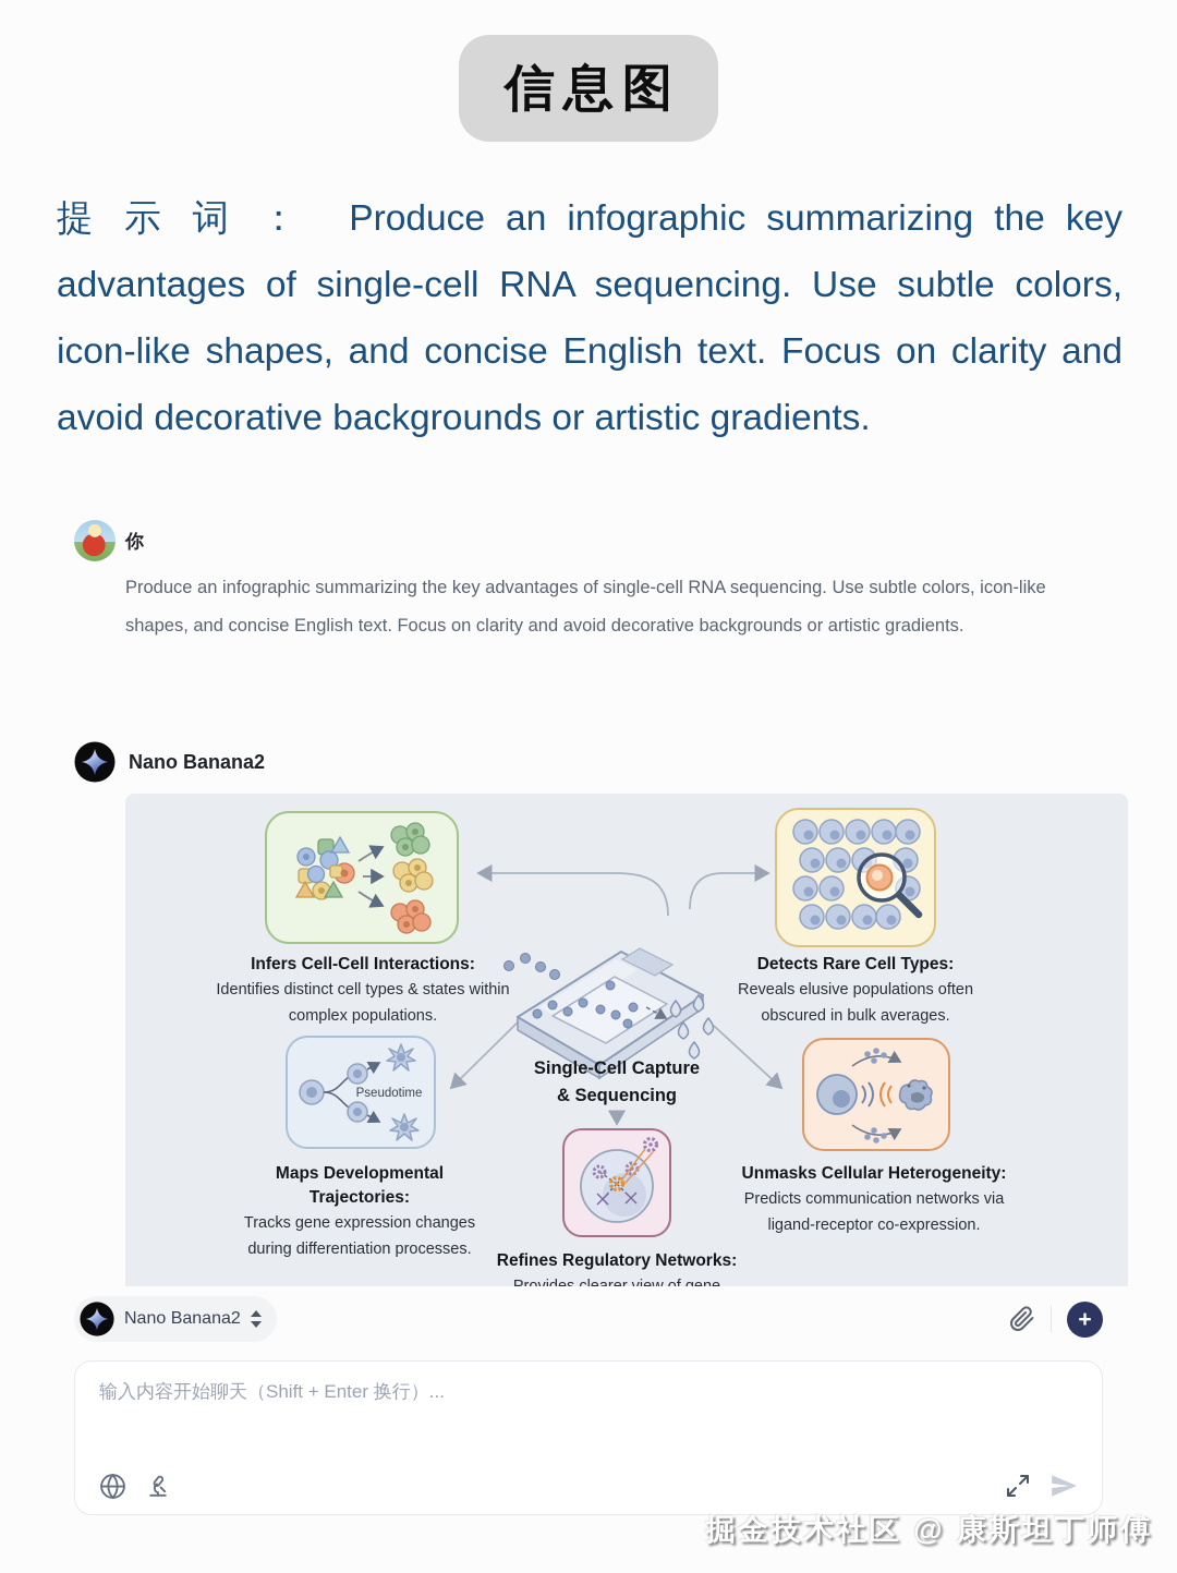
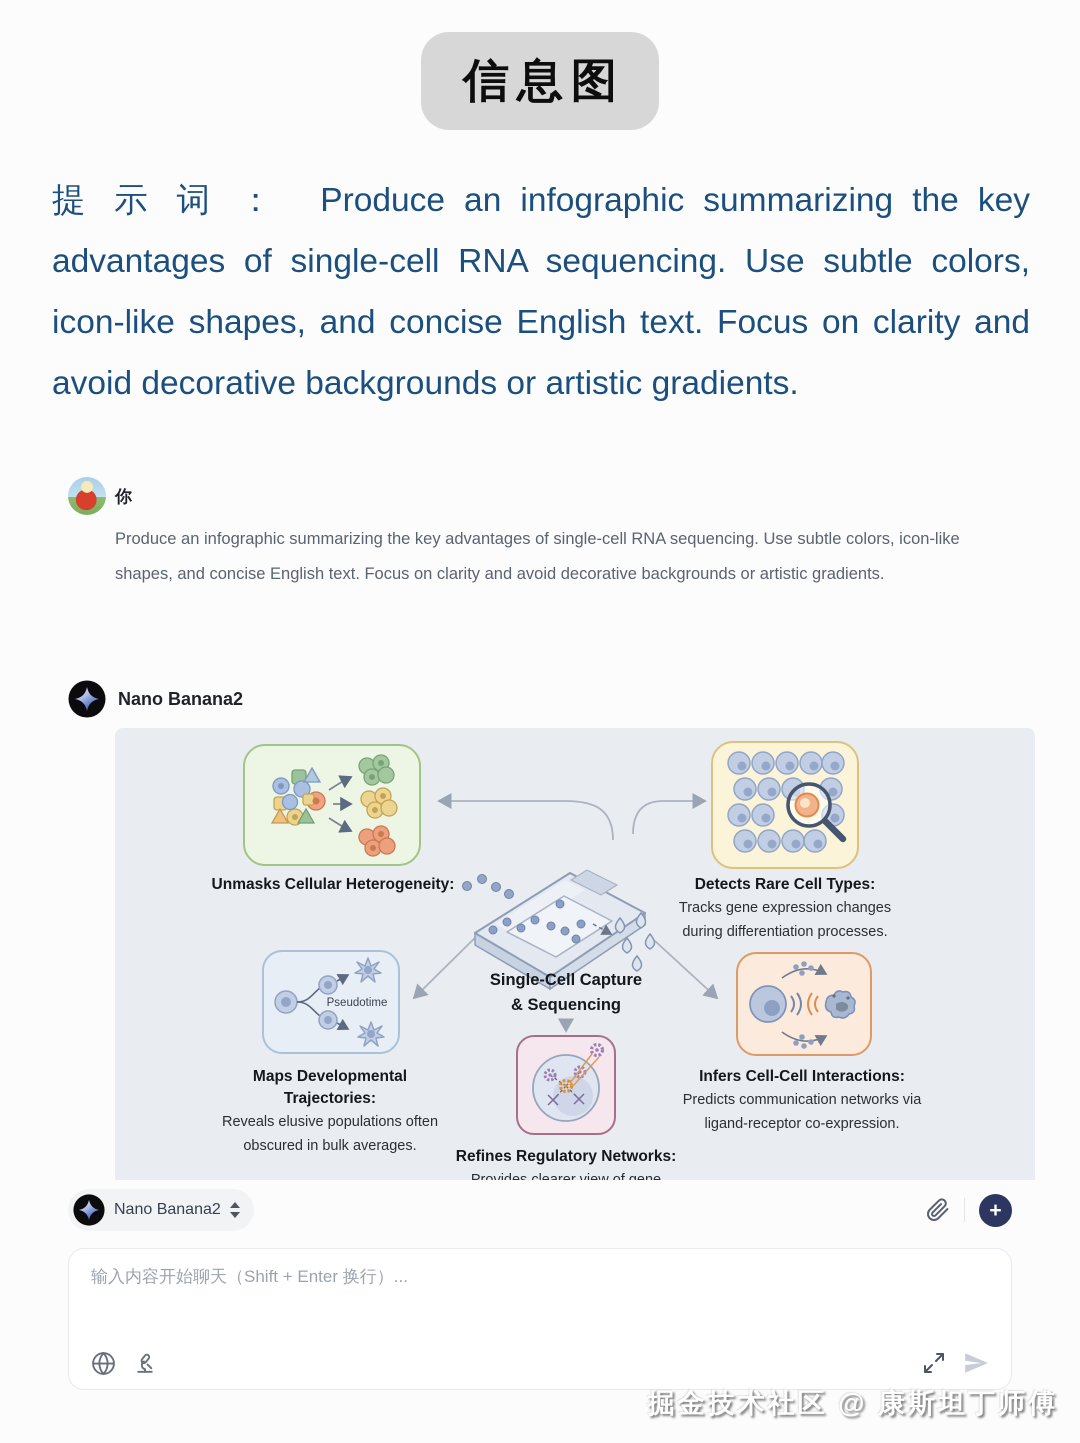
  信息图
  提 示 词 ： Produce an infographic summarizing the key advantages of single-cell RNA sequencing. Use subtle colors, icon-like shapes, and concise English text. Focus on clarity and avoid decorative backgrounds or artistic gradients.
  你
  Produce an infographic summarizing the key advantages of single-cell RNA sequencing. Use subtle colors, icon-like shapes, and concise English text. Focus on clarity and avoid decorative backgrounds or artistic gradients.
  Nano Banana2
  Pseudotime
- Infers Cell-Cell Interactions:
+ Unmasks Cellular Heterogeneity:
- Identifies distinct cell types & states within complex populations.
  Detects Rare Cell Types:
- Reveals elusive populations often obscured in bulk averages.
+ Tracks gene expression changes during differentiation processes.
  Maps Developmental Trajectories:
- Tracks gene expression changes during differentiation processes.
+ Reveals elusive populations often obscured in bulk averages.
- Unmasks Cellular Heterogeneity:
+ Infers Cell-Cell Interactions:
  Predicts communication networks via ligand-receptor co-expression.
  Refines Regulatory Networks:
  Single-Cell Capture
  & Sequencing
  Nano Banana2
  +
  输入内容开始聊天（Shift + Enter 换行）...
  掘金技术社区 @ 康斯坦丁师傅
